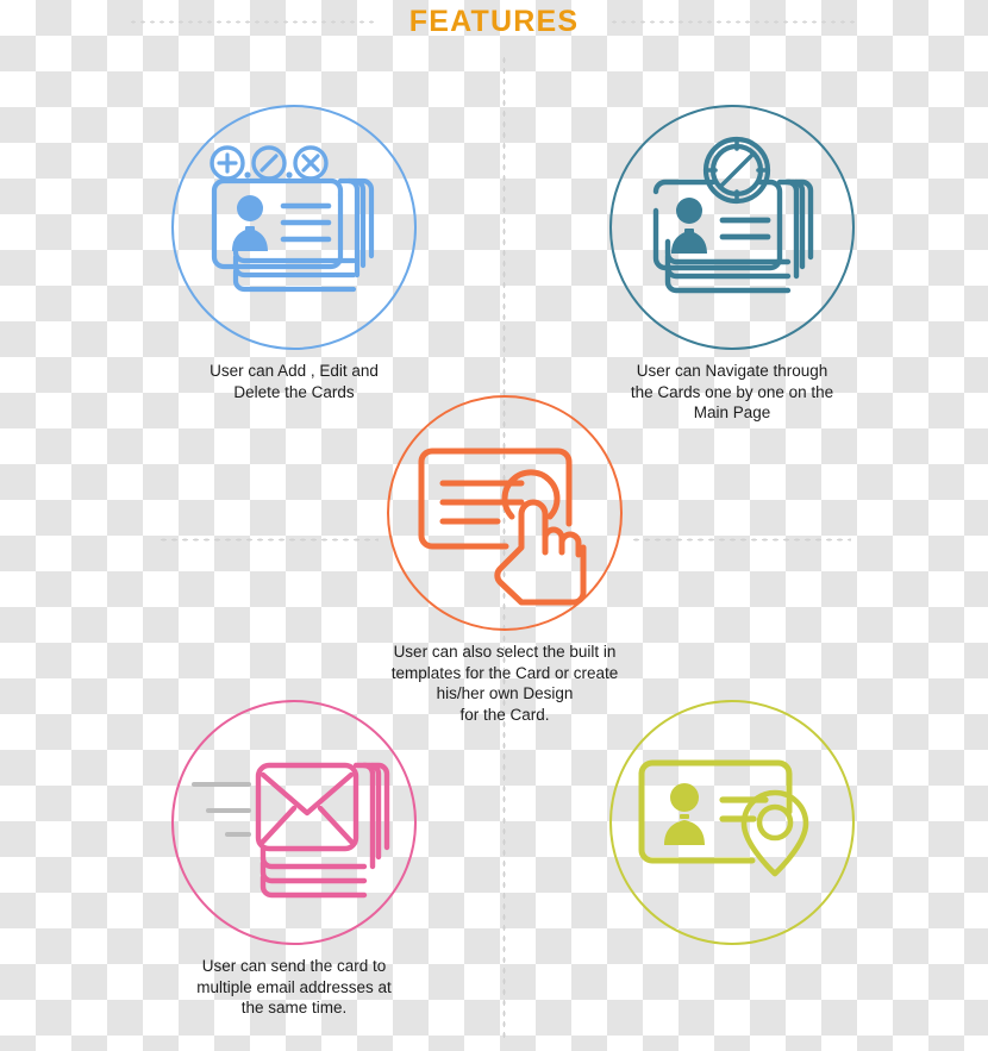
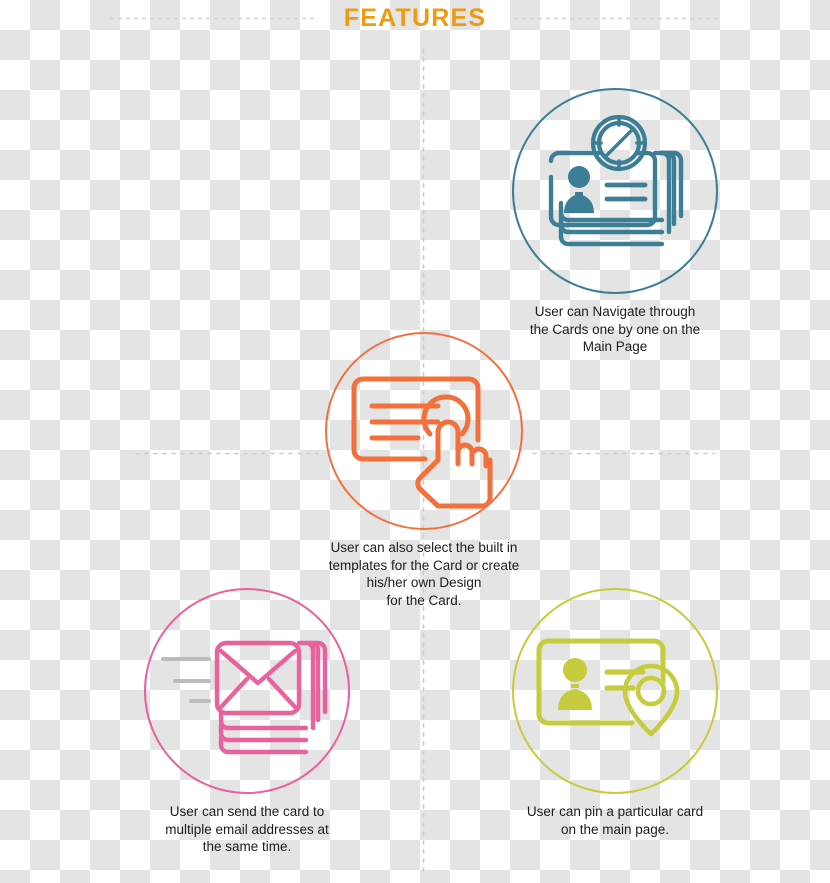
  FEATURES
- User can Add , Edit and
- Delete the Cards
  User can Navigate through
  the Cards one by one on the
  Main Page
  User can also select the built in
  templates for the Card or create
  his/her own Design
  for the Card.
  User can send the card to
  multiple email addresses at
  the same time.
+ User can pin a particular card
+ on the main page.
